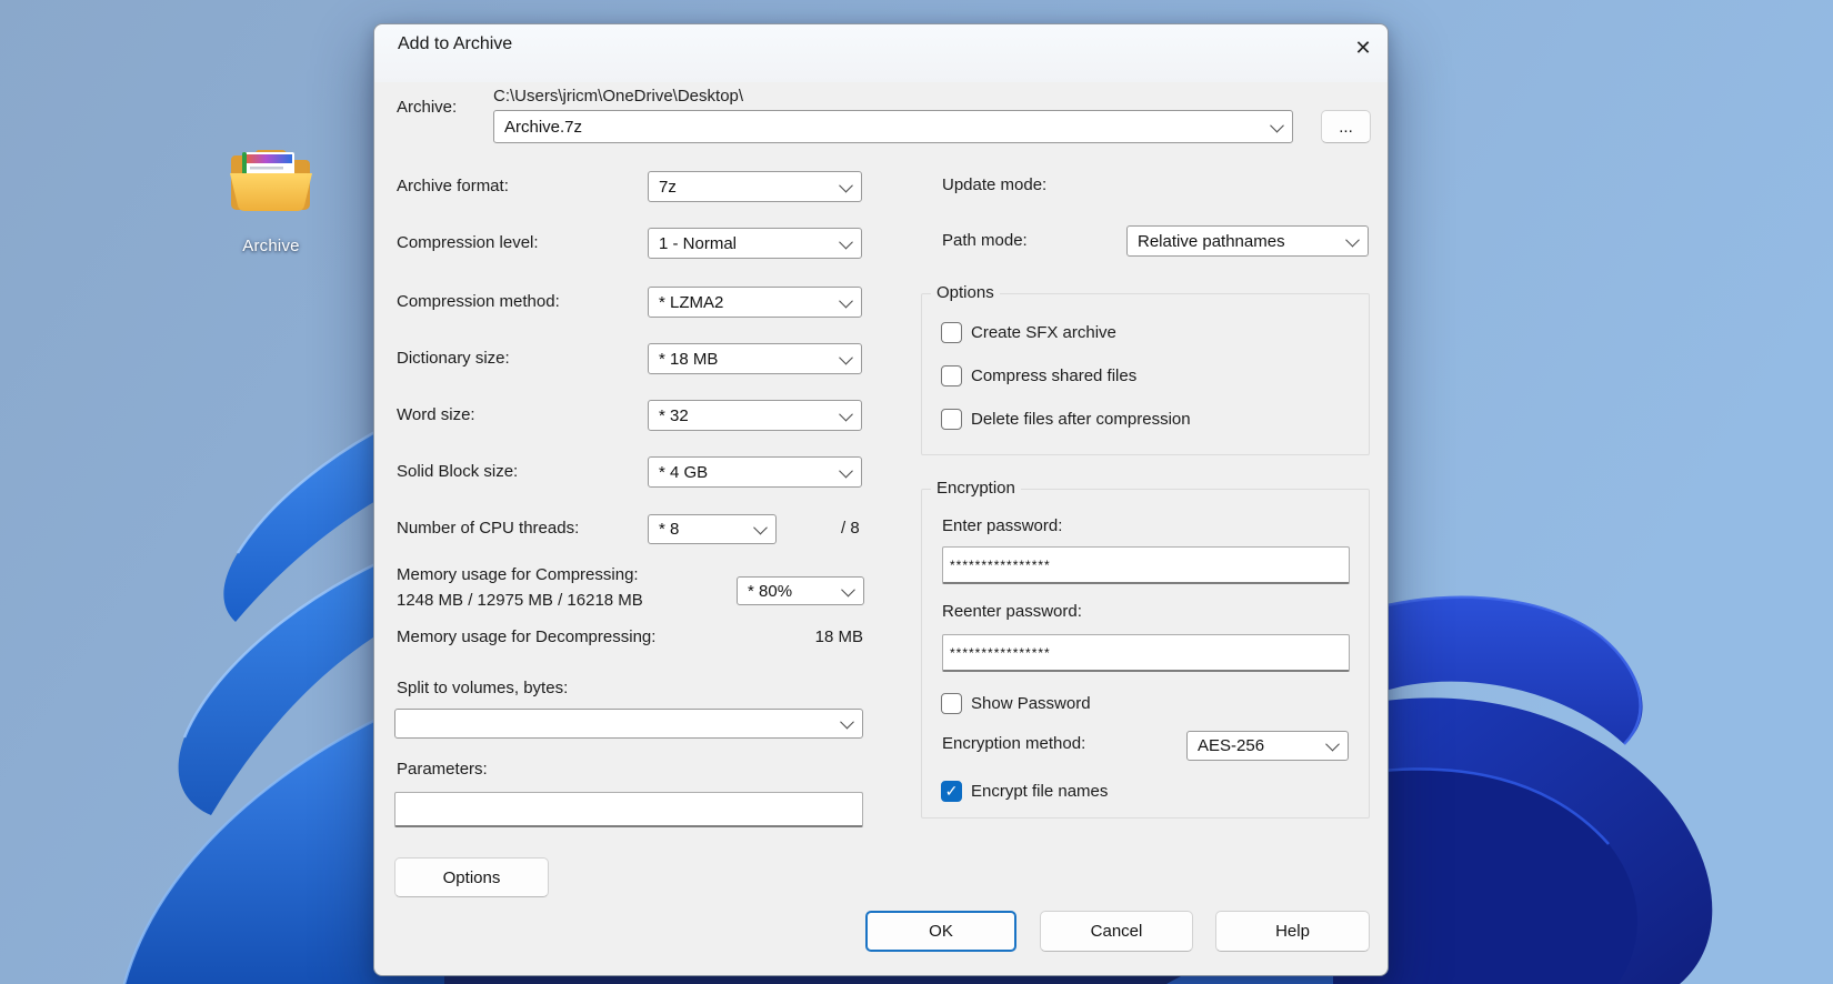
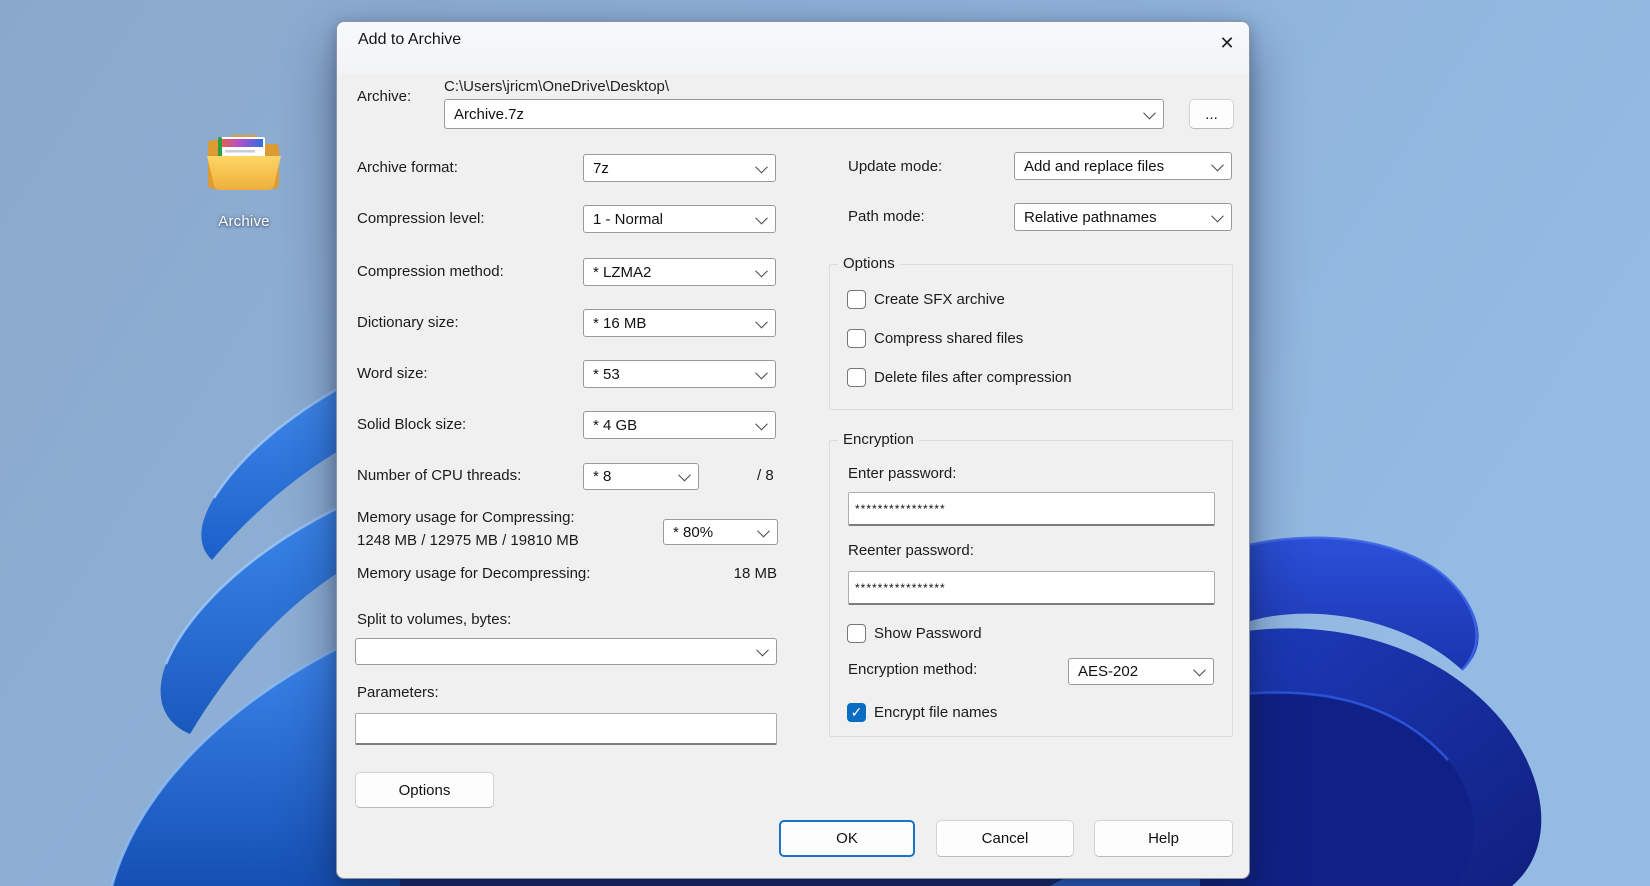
  Archive
  Add to Archive
  ✕
  Archive:
  C:\Users\jricm\OneDrive\Desktop\
  Archive.7z
  ...
  Archive format:
  7z
  Compression level:
  1 - Normal
  Compression method:
  * LZMA2
  Dictionary size:
- * 18 MB
+ * 16 MB
  Word size:
- * 32
+ * 53
  Solid Block size:
  * 4 GB
  Number of CPU threads:
  * 8
  / 8
  Memory usage for Compressing:
- 1248 MB / 12975 MB / 16218 MB
+ 1248 MB / 12975 MB / 19810 MB
  * 80%
  Memory usage for Decompressing:
  18 MB
  Split to volumes, bytes:
  Parameters:
  Options
  Update mode:
+ Add and replace files
  Path mode:
  Relative pathnames
  Options
  Create SFX archive
  Compress shared files
  Delete files after compression
  Encryption
  Enter password:
  ****************
  Reenter password:
  ****************
  Show Password
  Encryption method:
- AES-256
+ AES-202
  ✓
  Encrypt file names
  OK
  Cancel
  Help
